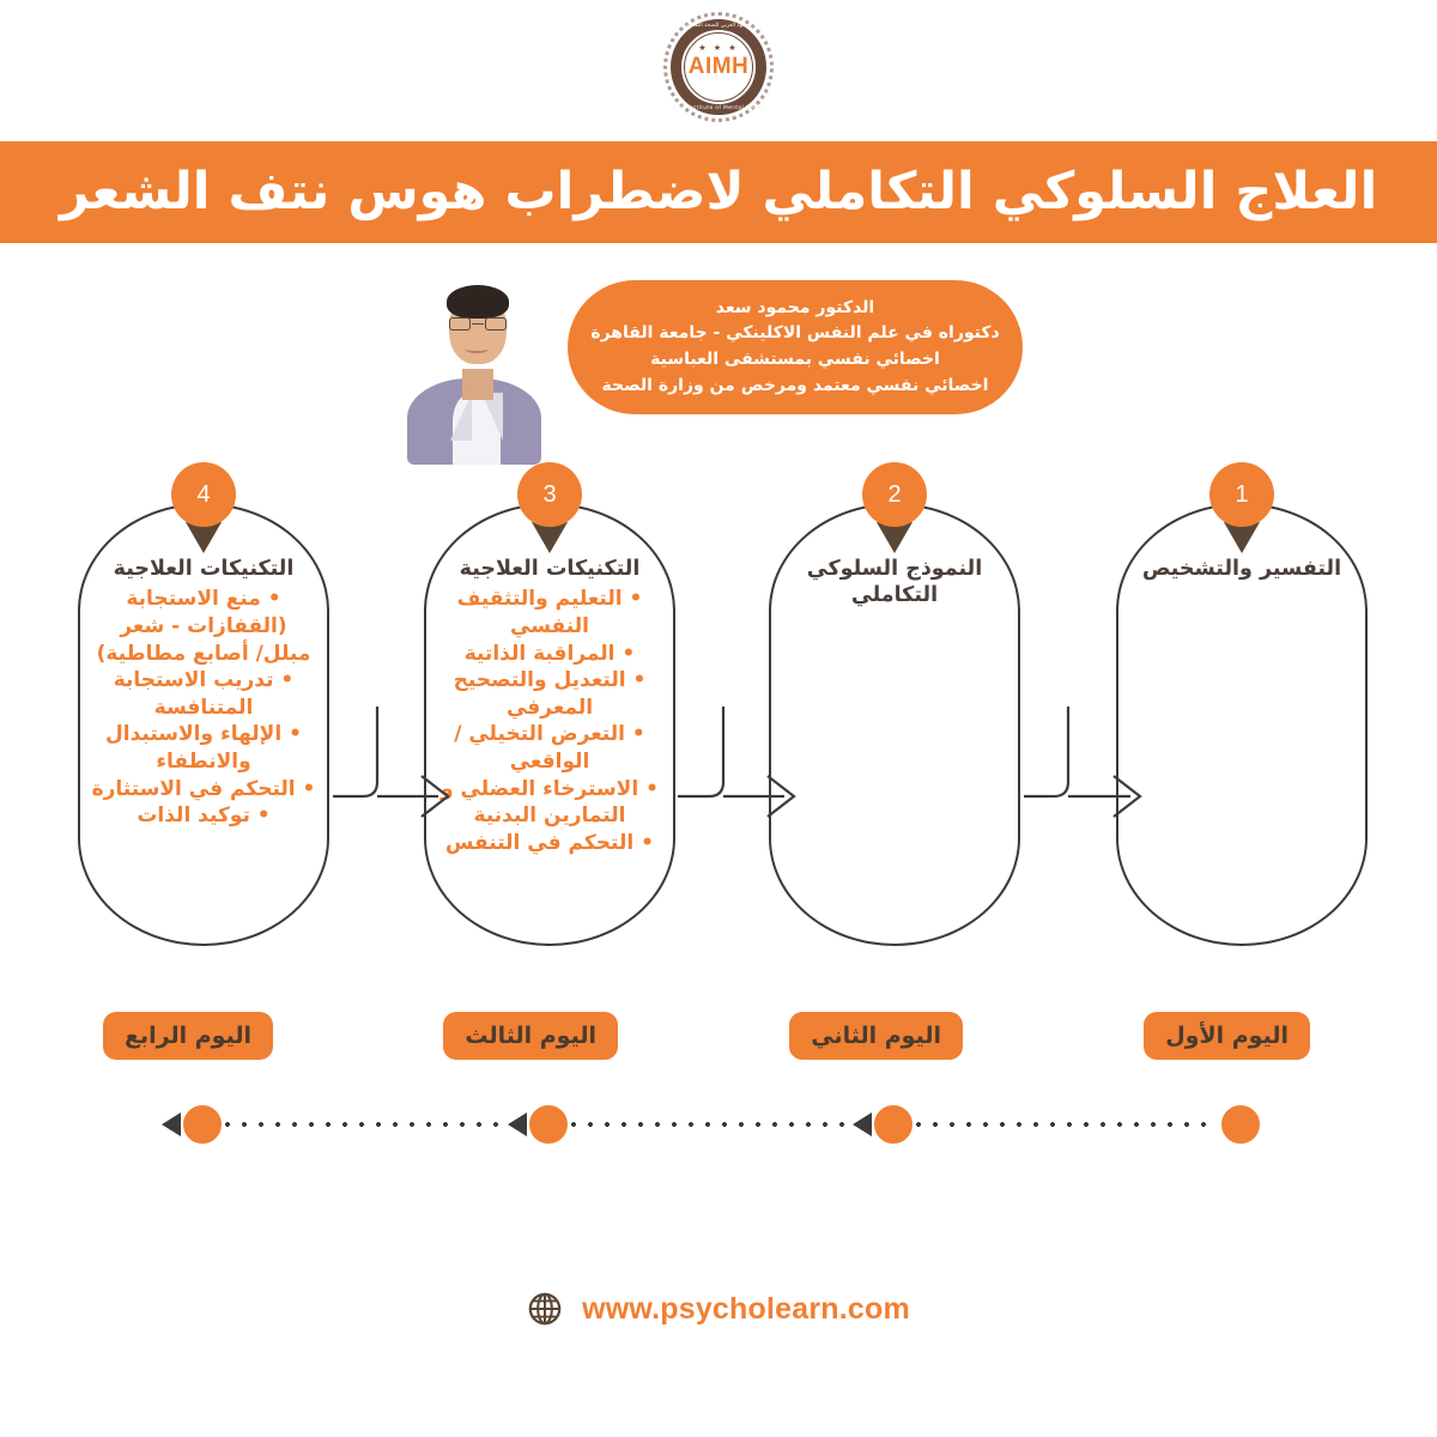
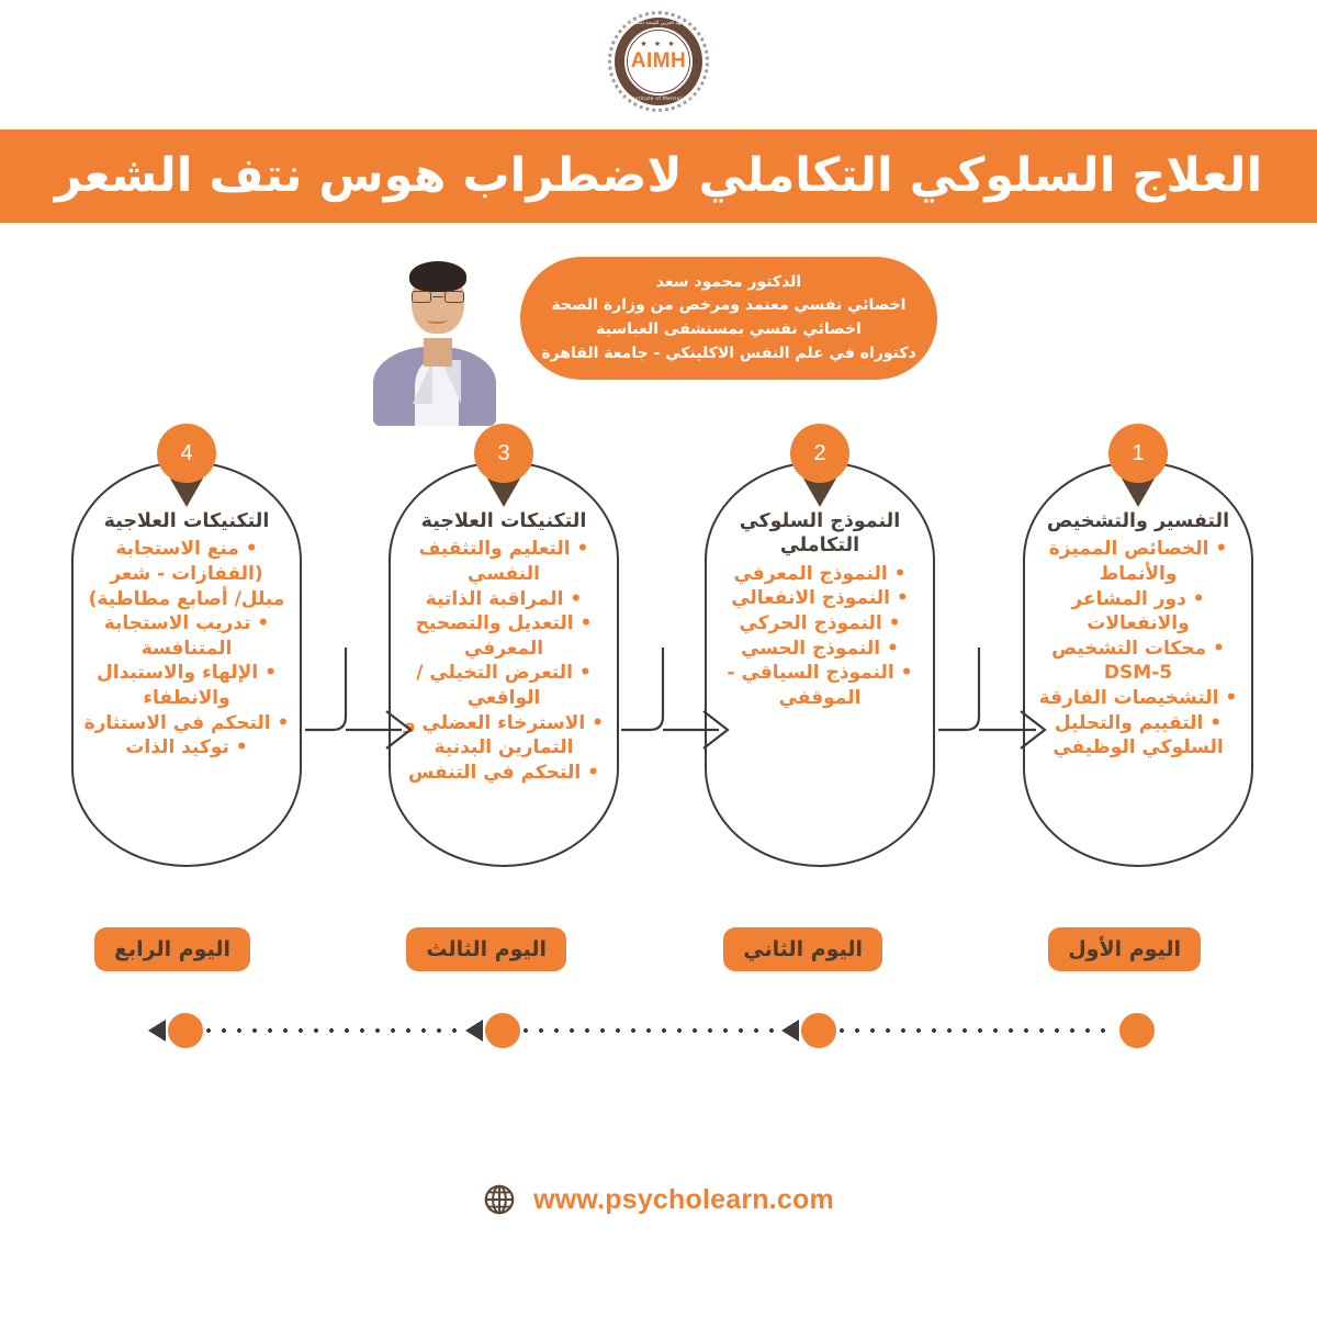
  ★ ★ ★
  AIMH
  العلاج السلوكي التكاملي لاضطراب هوس نتف الشعر
  الدكتور محمود سعد
- دكتوراه في علم النفس الاكلينكي - جامعة القاهرة
+ اخصائي نفسي معتمد ومرخص من وزارة الصحة
  اخصائي نفسي بمستشفى العباسية
- اخصائي نفسي معتمد ومرخص من وزارة الصحة
+ دكتوراه في علم النفس الاكلينكي - جامعة القاهرة
  1
  التفسير والتشخيص
+ الخصائص المميزة والأنماط
+ دور المشاعر والانفعالات
+ محكات التشخيص DSM-5
+ التشخيصات الفارقة
+ التقييم والتحليل السلوكي الوظيفي
  2
  النموذج السلوكي التكاملي
+ النموذج المعرفي
+ النموذج الانفعالي
+ النموذج الحركي
+ النموذج الحسي
+ النموذج السياقي - الموقفي
  3
  التكنيكات العلاجية
  التعليم والتثقيف النفسي
  المراقبة الذاتية
  التعديل والتصحيح المعرفي
  التعرض التخيلي / الواقعي
  الاسترخاء العضلي و التمارين البدنية
  التحكم في التنفس
  4
  التكنيكات العلاجية
  منع الاستجابة (القفازات - شعر مبلل/ أصابع مطاطية)
  تدريب الاستجابة المتنافسة
  الإلهاء والاستبدال والانطفاء
  التحكم في الاستثارة
  توكيد الذات
  اليوم الأول
  اليوم الثاني
  اليوم الثالث
  اليوم الرابع
  www.psycholearn.com
